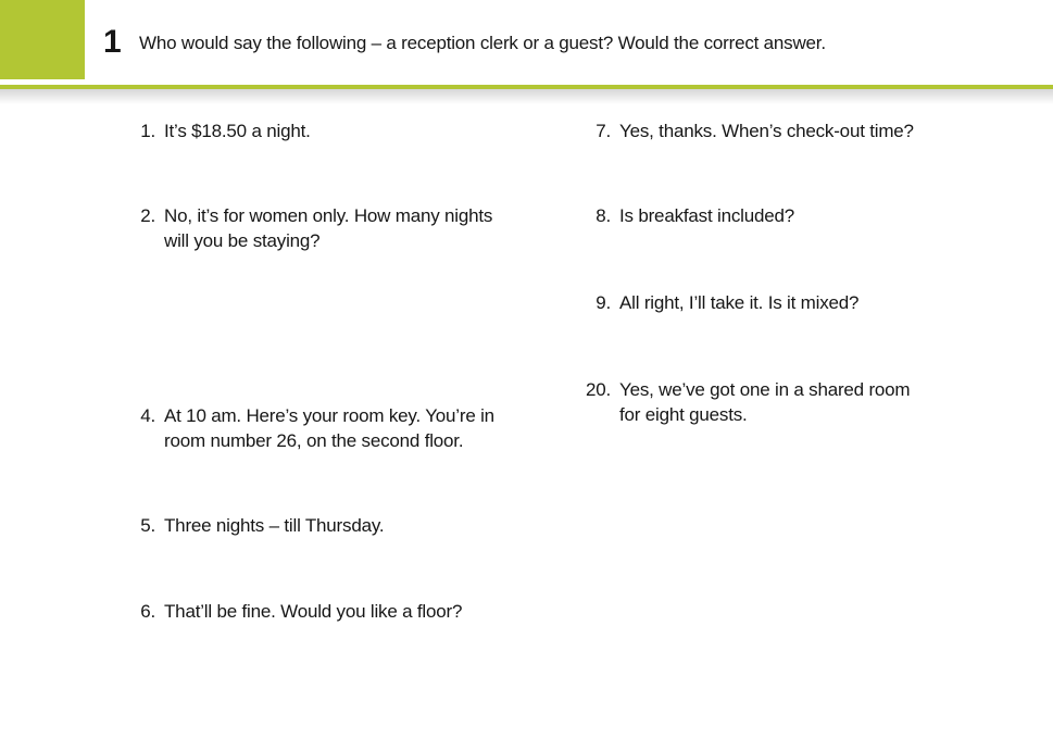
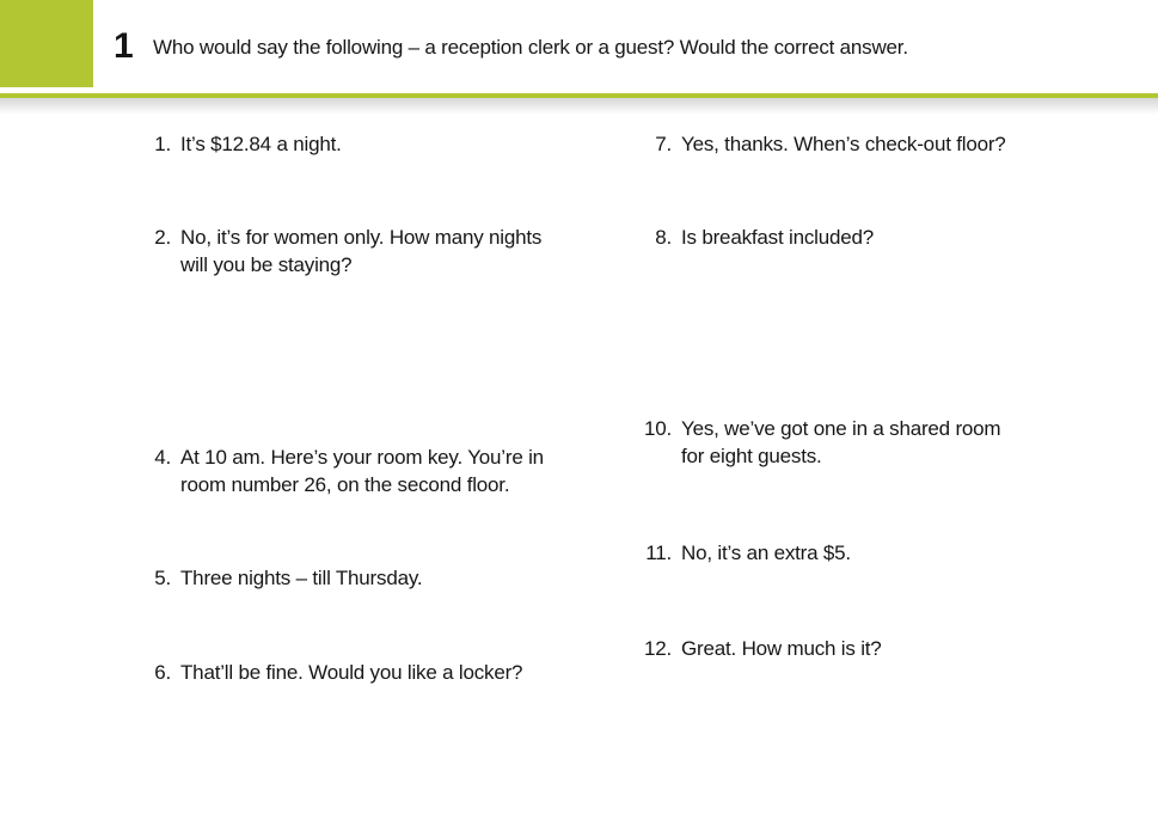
  1
  Who would say the following – a reception clerk or a guest? Would the correct answer.
  1.
- It’s $18.50 a night.
+ It’s $12.84 a night.
  2.
  No, it’s for women only. How many nights
  will you be staying?
  4.
  At 10 am. Here’s your room key. You’re in
  room number 26, on the second floor.
  5.
  Three nights – till Thursday.
  6.
- That’ll be fine. Would you like a floor?
+ That’ll be fine. Would you like a locker?
  7.
- Yes, thanks. When’s check-out time?
+ Yes, thanks. When’s check-out floor?
  8.
  Is breakfast included?
- 9.
- All right, I’ll take it. Is it mixed?
- 20.
+ 10.
  Yes, we’ve got one in a shared room
  for eight guests.
+ 11.
+ No, it’s an extra $5.
+ 12.
+ Great. How much is it?
